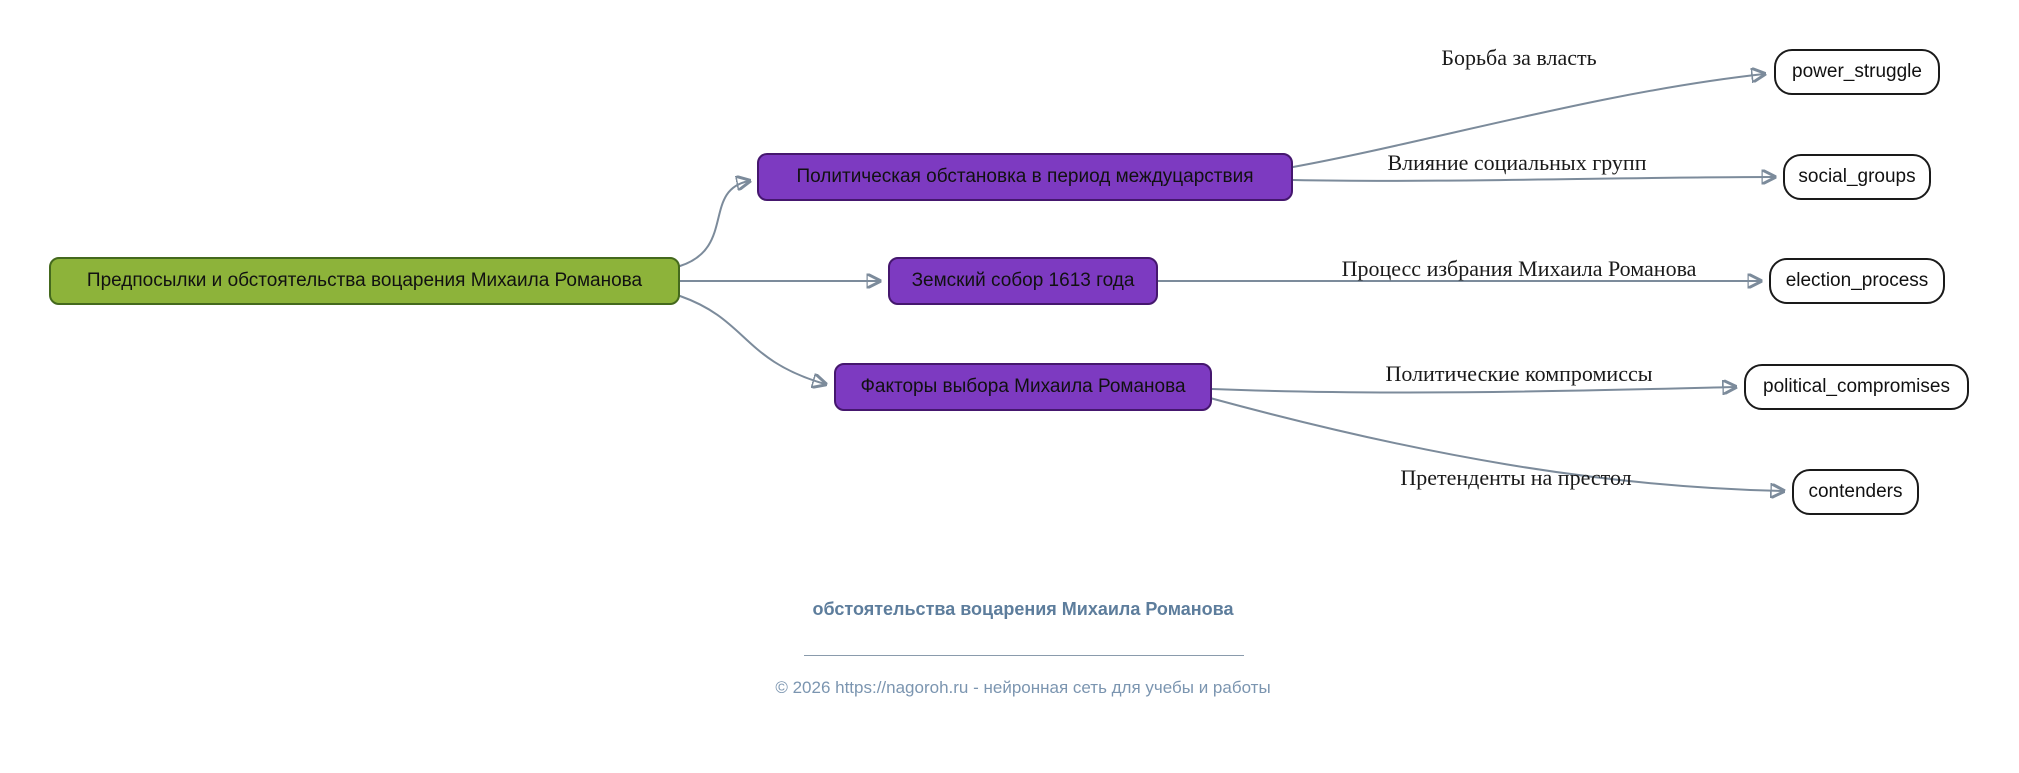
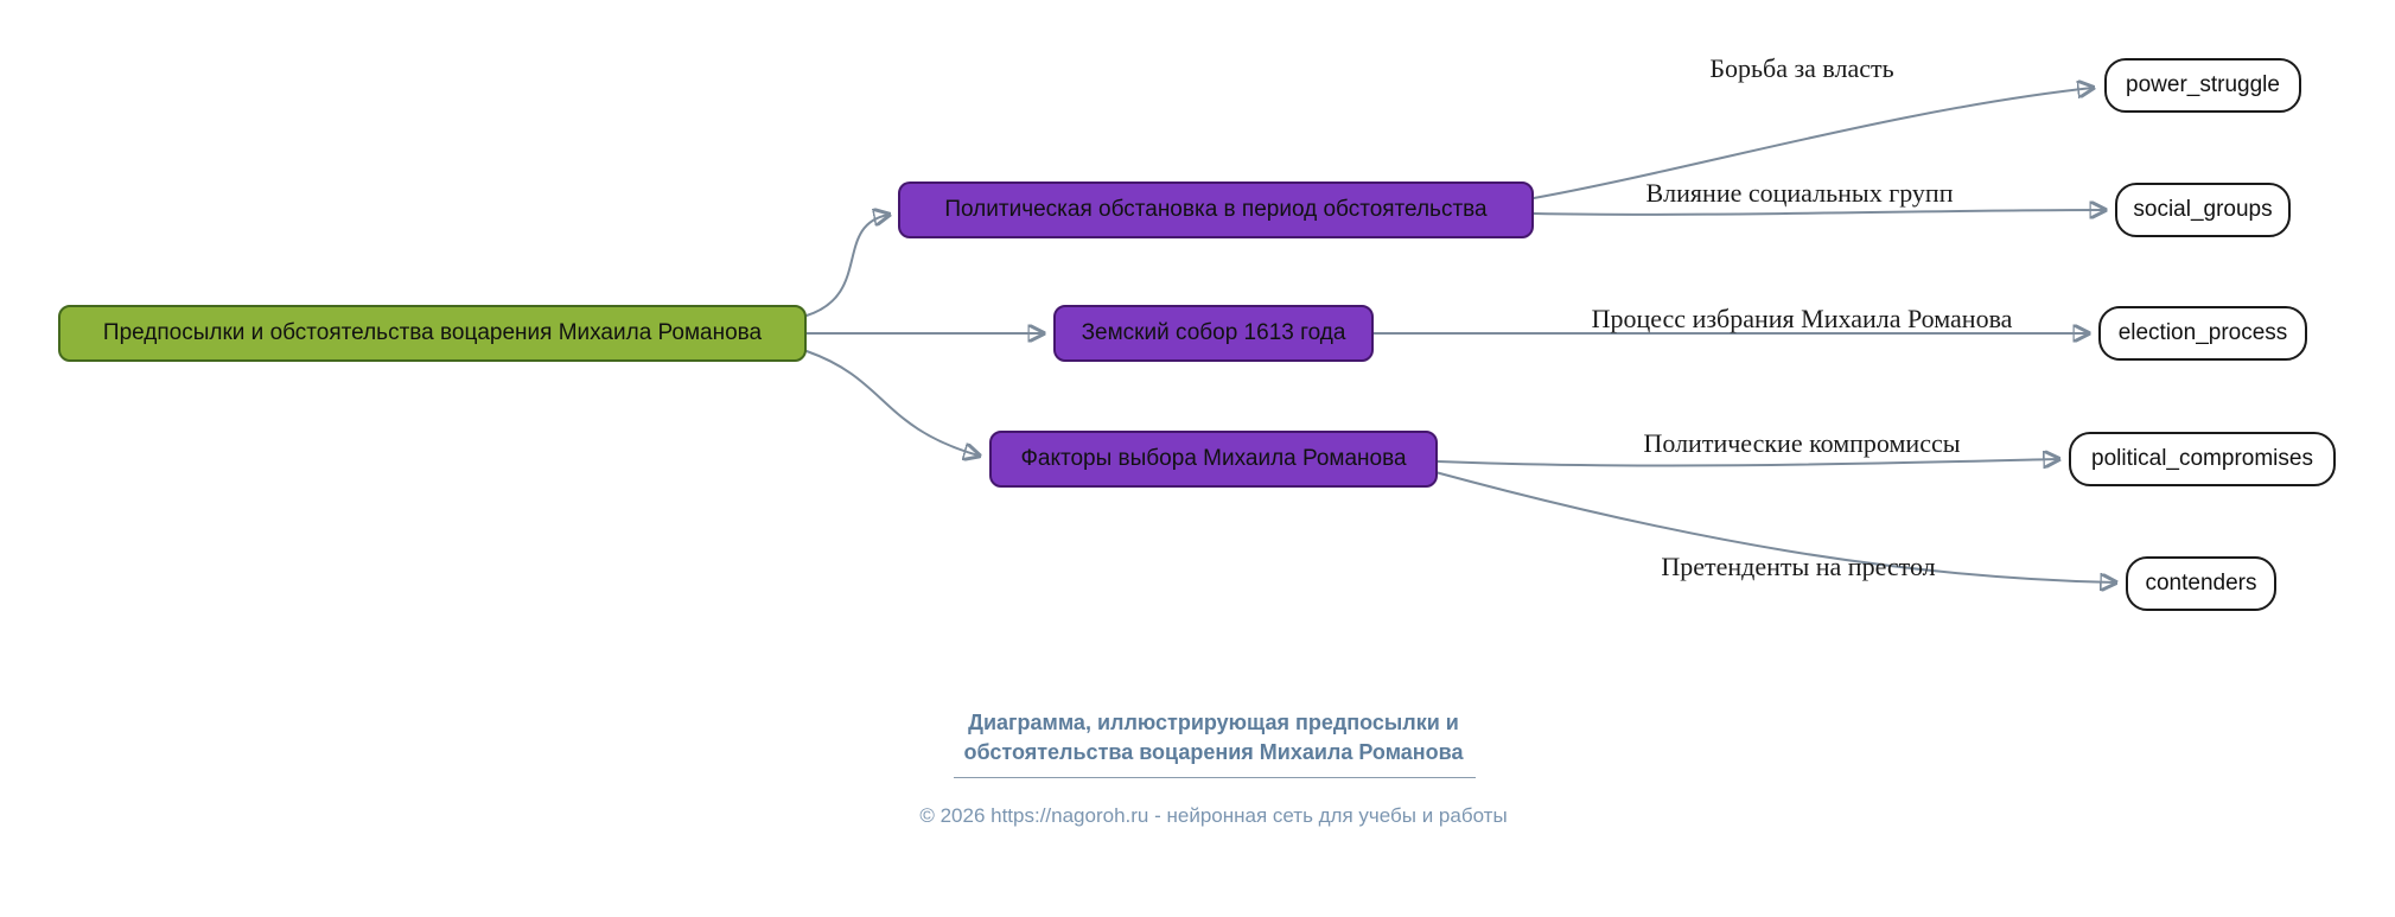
  Предпосылки и обстоятельства воцарения Михаила Романова
- Политическая обстановка в период междуцарствия
+ Политическая обстановка в период обстоятельства
  Земский собор 1613 года
  Факторы выбора Михаила Романова
  power_struggle
  social_groups
  election_process
  political_compromises
  contenders
  Борьба за власть
  Влияние социальных групп
  Процесс избрания Михаила Романова
  Политические компромиссы
  Претенденты на престол
+ Диаграмма, иллюстрирующая предпосылки и
  обстоятельства воцарения Михаила Романова
  © 2026 https://nagoroh.ru - нейронная сеть для учебы и работы
